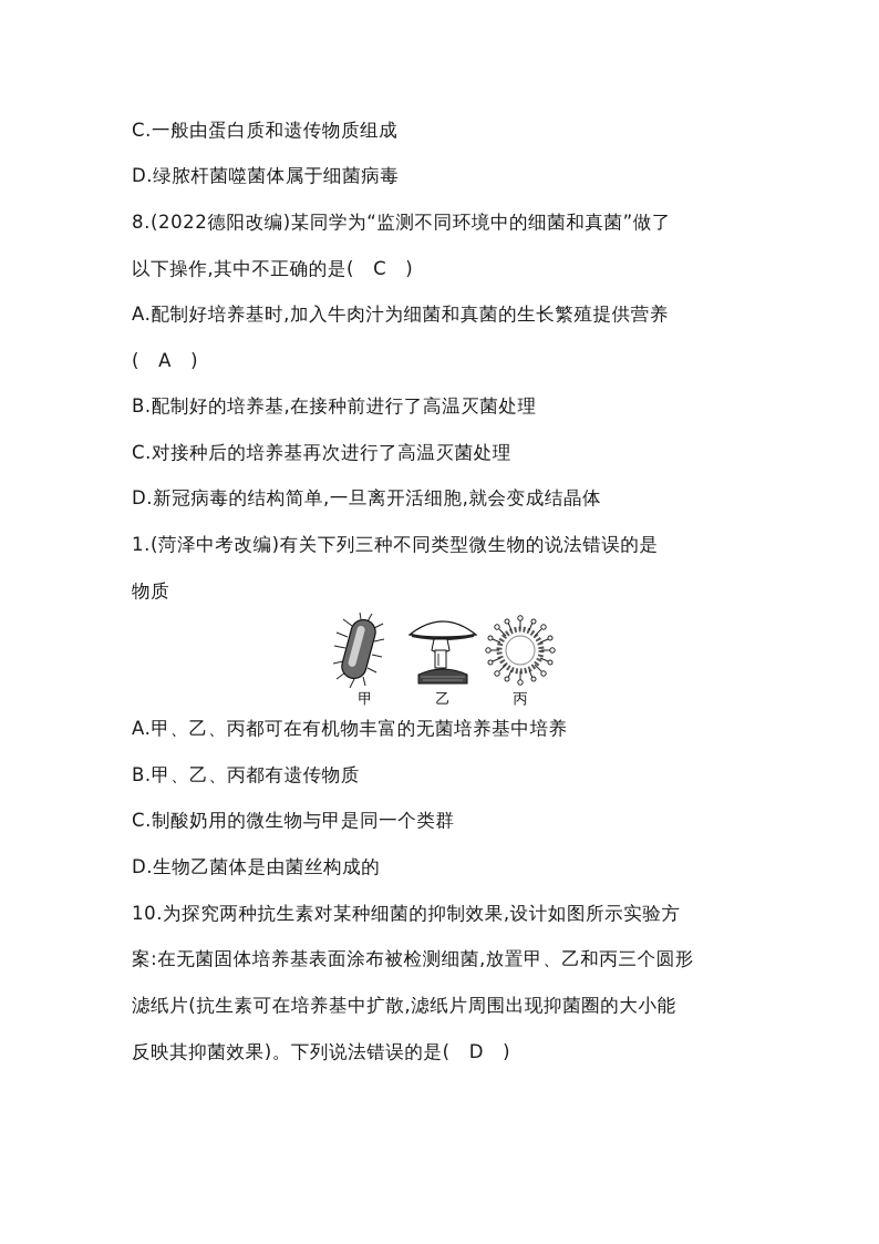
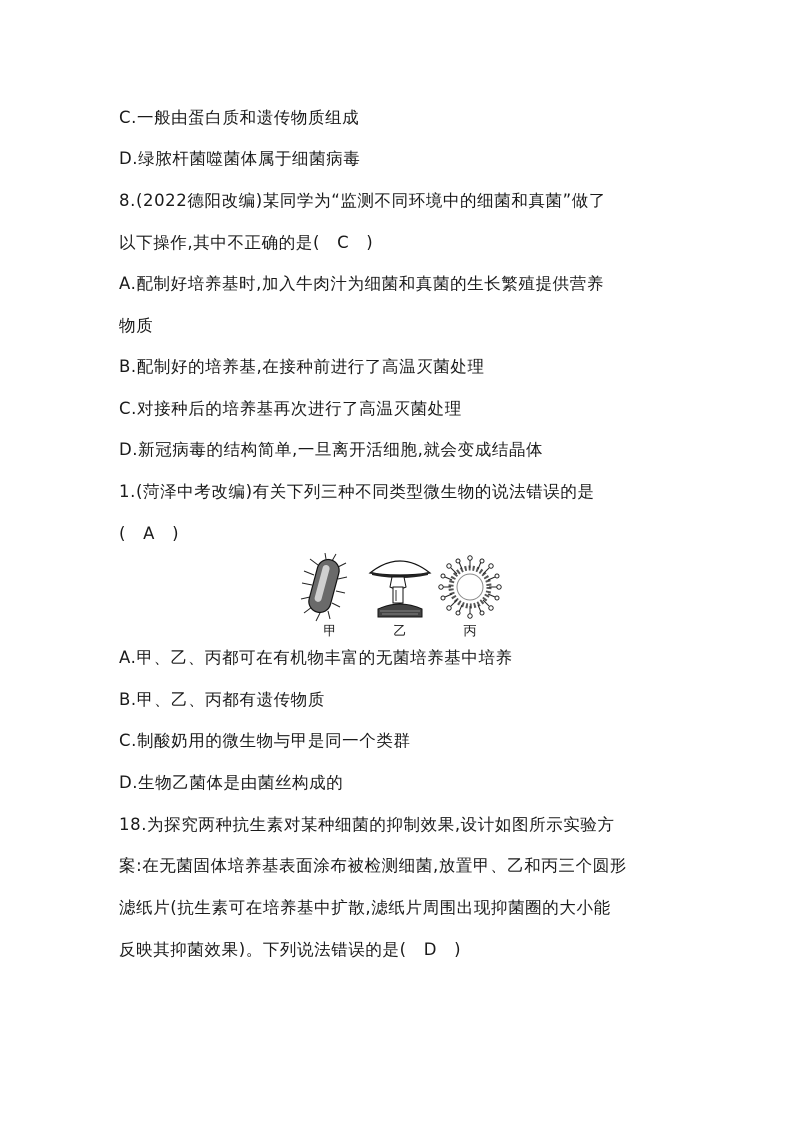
  C.一般由蛋白质和遗传物质组成
  D.绿脓杆菌噬菌体属于细菌病毒
  8.(2022德阳改编)某同学为“监测不同环境中的细菌和真菌”做了
  以下操作,其中不正确的是( C )
  A.配制好培养基时,加入牛肉汁为细菌和真菌的生长繁殖提供营养
- ( A )
+ 物质
  B.配制好的培养基,在接种前进行了高温灭菌处理
  C.对接种后的培养基再次进行了高温灭菌处理
  D.新冠病毒的结构简单,一旦离开活细胞,就会变成结晶体
  1.(菏泽中考改编)有关下列三种不同类型微生物的说法错误的是
- 物质
+ ( A )
  甲
  乙
  丙
  A.甲、乙、丙都可在有机物丰富的无菌培养基中培养
  B.甲、乙、丙都有遗传物质
  C.制酸奶用的微生物与甲是同一个类群
  D.生物乙菌体是由菌丝构成的
- 10.为探究两种抗生素对某种细菌的抑制效果,设计如图所示实验方
+ 18.为探究两种抗生素对某种细菌的抑制效果,设计如图所示实验方
  案:在无菌固体培养基表面涂布被检测细菌,放置甲、乙和丙三个圆形
  滤纸片(抗生素可在培养基中扩散,滤纸片周围出现抑菌圈的大小能
  反映其抑菌效果)。下列说法错误的是( D )
